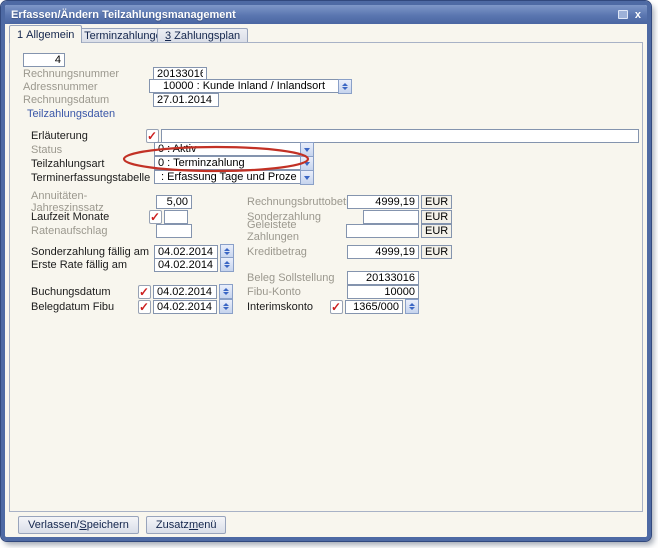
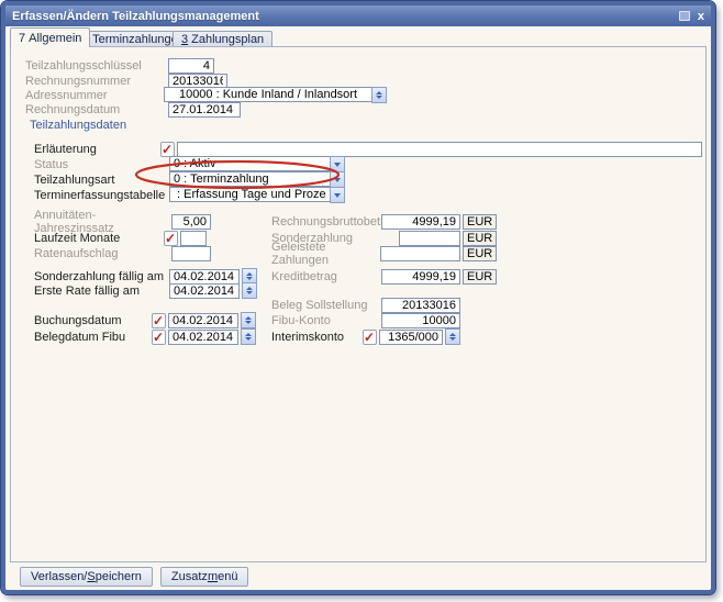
  Erfassen/Ändern Teilzahlungsmanagement
  x
- 1
+ 7
  Allgemein
  Terminzahlung
  3
  Zahlungsplan
  Teilzahlungsdaten
+ Teilzahlungsschlüssel
  4
  Rechnungsnummer
  20133016
  Adressnummer
  10000 : Kunde Inland / Inlandsort
  Rechnungsdatum
  27.01.2014
  Erläuterung
  Status
  Teilzahlungsart
  0 : Terminzahlung
  Terminerfassungstabelle
  : Erfassung Tage und Proze
  Annuitäten-Jahreszinssatz
  5,00
  Laufzeit Monate
  Ratenaufschlag
  Rechnungsbruttobet
  4999,19
  EUR
  Sonderzahlung
  EUR
  Geleistete Zahlungen
  EUR
  Sonderzahlung fällig am
  04.02.2014
  Erste Rate fällig am
  04.02.2014
  Kreditbetrag
  4999,19
  EUR
  Beleg Sollstellung
  20133016
  Buchungsdatum
  04.02.2014
  Fibu-Konto
  10000
  Belegdatum Fibu
  04.02.2014
  Interimskonto
  1365/000
  Verlassen/
  S
  peichern
  Zusatz
  m
  enü
